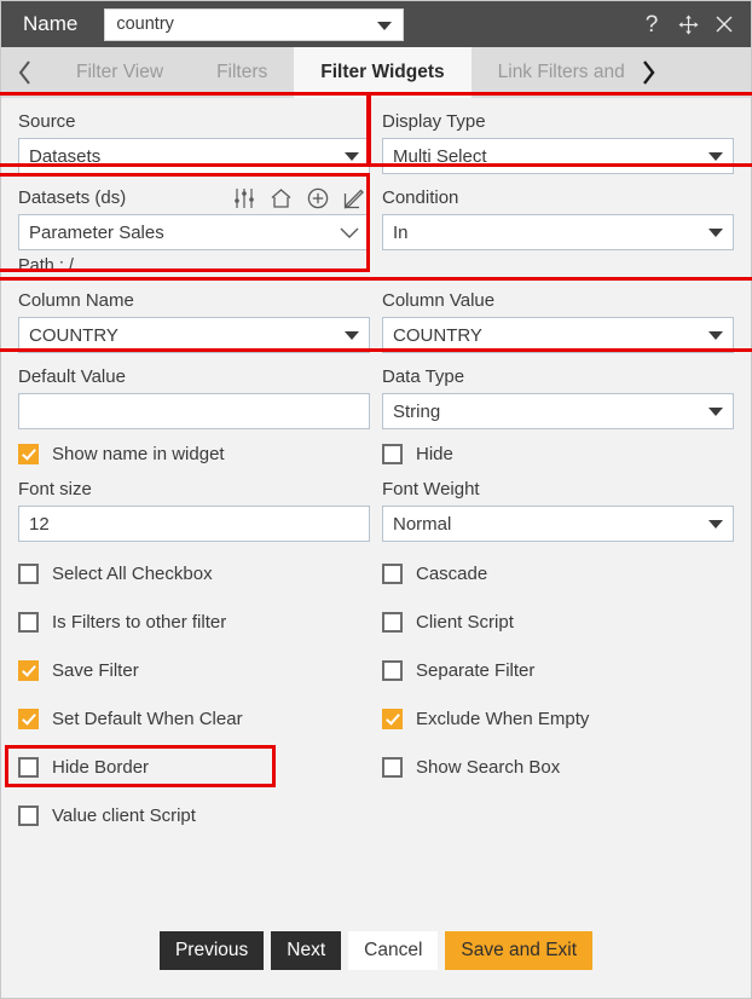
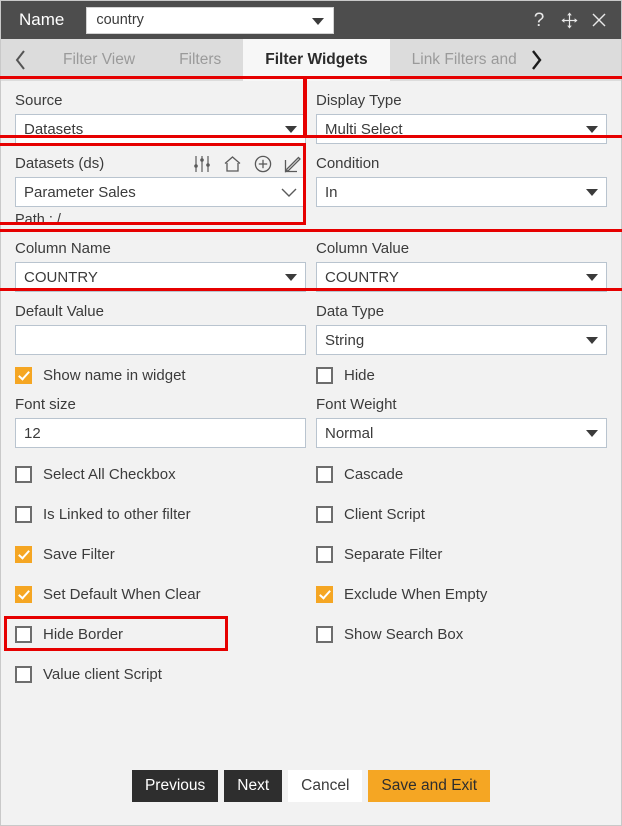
  Name
  country
  ?
  Filter View
  Filters
  Filter Widgets
  Link Filters and
  Source
  Datasets
  Display Type
  Multi Select
  Datasets (ds)
  Parameter Sales
  Path : /
  Condition
  In
  Column Name
  COUNTRY
  Column Value
  COUNTRY
  Default Value
  Data Type
  String
  Show name in widget
  Hide
  Font size
  12
  Font Weight
  Normal
  Select All Checkbox
  Cascade
- Is Filters to other filter
+ Is Linked to other filter
  Client Script
  Save Filter
  Separate Filter
  Set Default When Clear
  Exclude When Empty
  Hide Border
  Show Search Box
  Value client Script
  Previous
  Next
  Cancel
  Save and Exit
